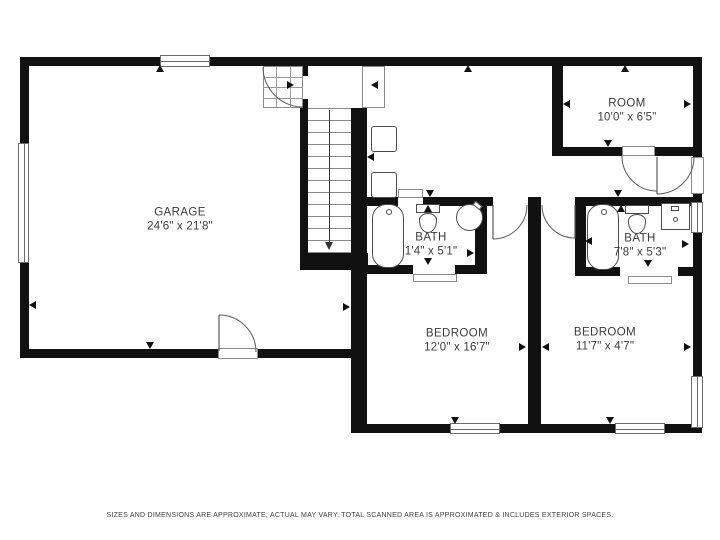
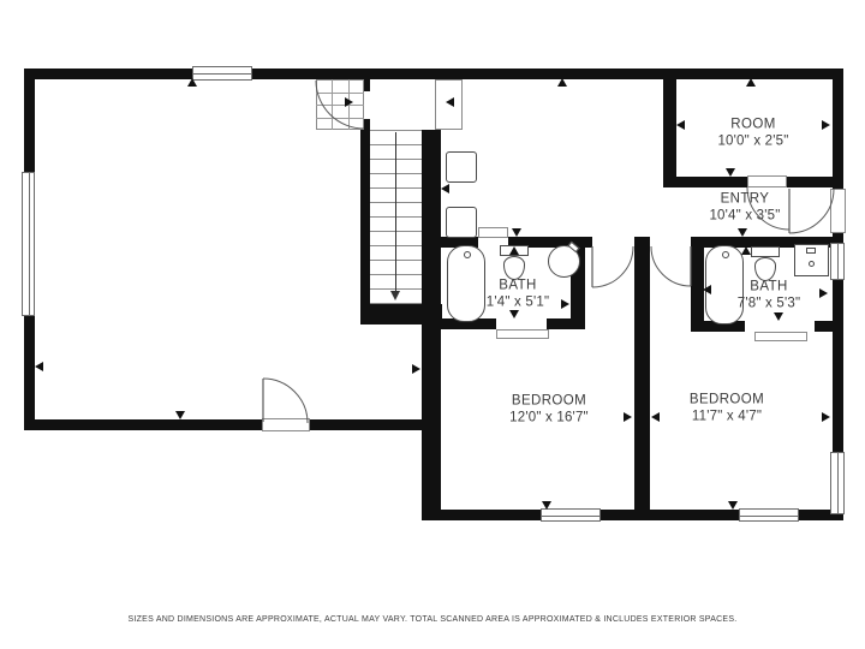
- GARAGE
- 24'6" x 21'8"
  ROOM
- 10'0" x 6'5"
+ 10'0" x 2'5"
+ ENTRY
+ 10'4" x 3'5"
  BATH
  1'4" x 5'1"
  BATH
  7'8" x 5'3"
  BEDROOM
  12'0" x 16'7"
  BEDROOM
  11'7" x 4'7"
